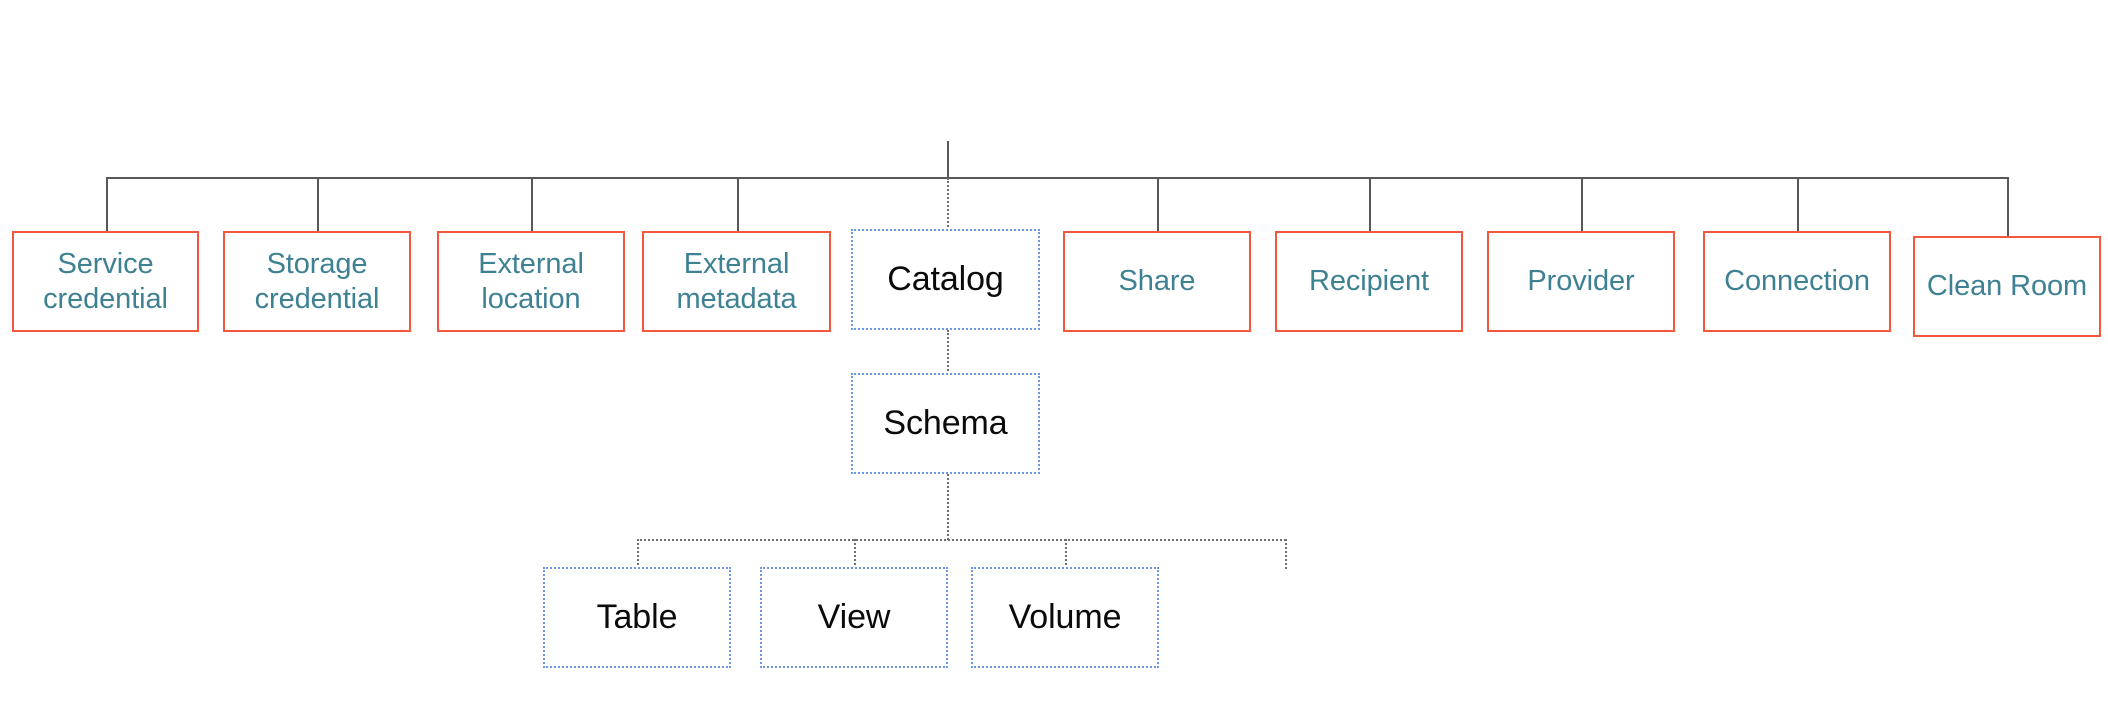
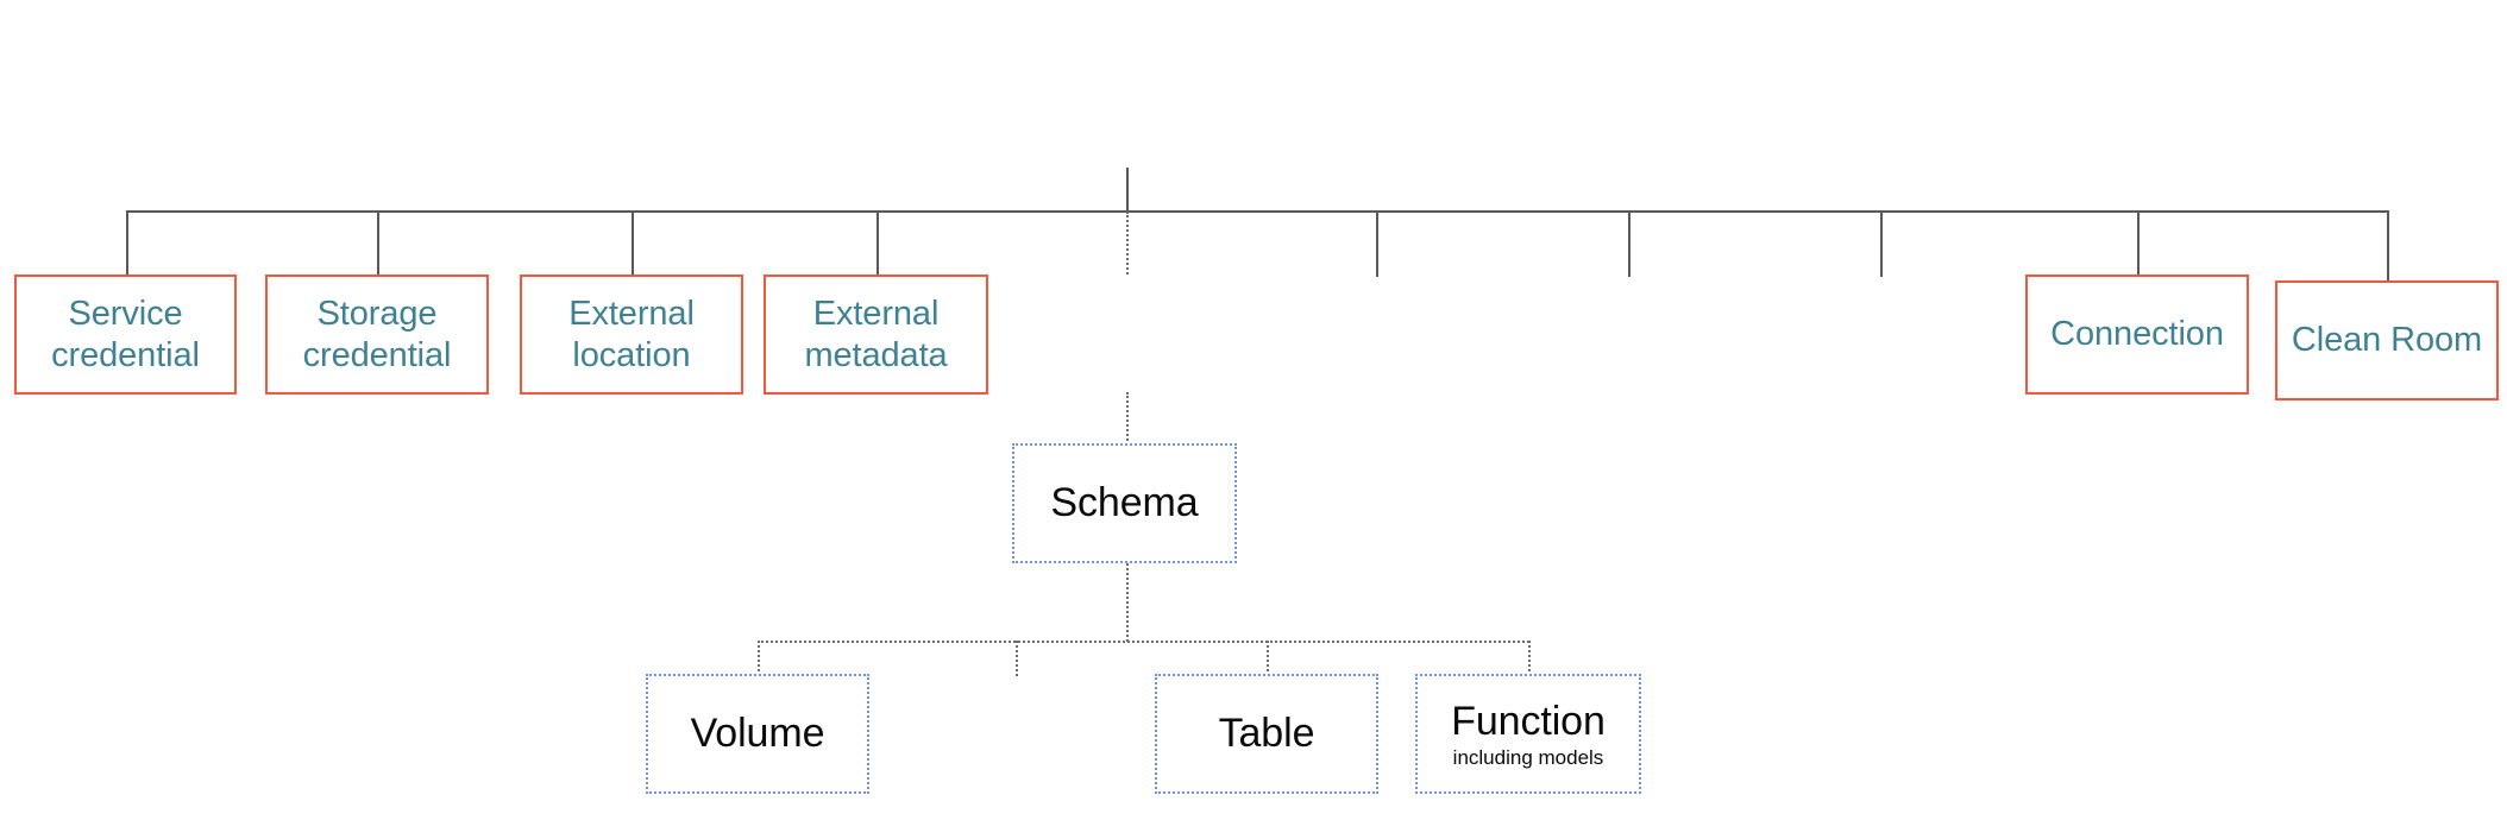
  Service
  credential
  Storage
  credential
  External
  location
  External
  metadata
- Share
- Recipient
- Provider
  Connection
  Clean Room
- Catalog
  Schema
- Table
+ Volume
- View
- Volume
+ Table
+ Function
+ including models
